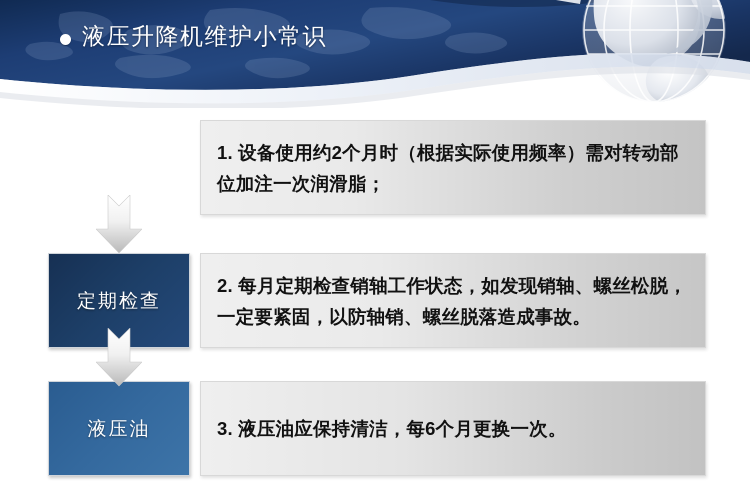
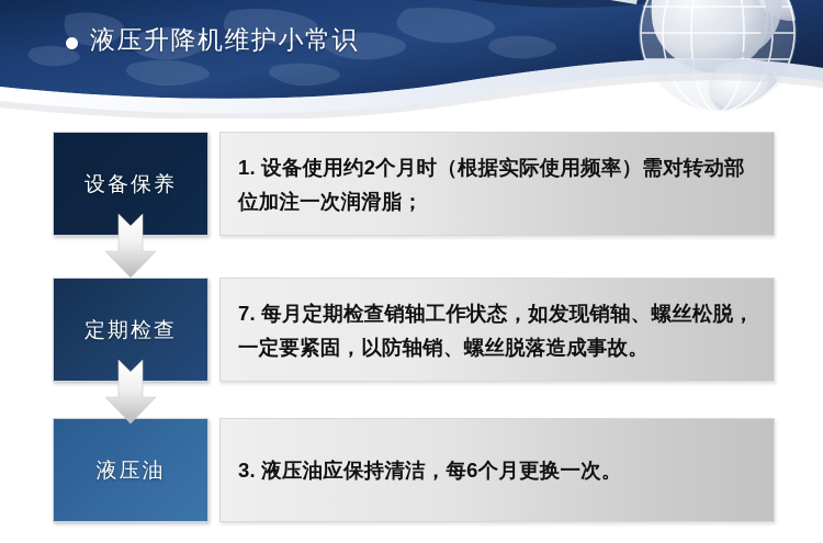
  液压升降机维护小常识
+ 设备保养
  1. 设备使用约2个月时（根据实际使用频率）需对转动部位加注一次润滑脂；
  定期检查
- 2. 每月定期检查销轴工作状态，如发现销轴、螺丝松脱，一定要紧固，以防轴销、螺丝脱落造成事故。
+ 7. 每月定期检查销轴工作状态，如发现销轴、螺丝松脱，一定要紧固，以防轴销、螺丝脱落造成事故。
  液压油
  3. 液压油应保持清洁，每6个月更换一次。
